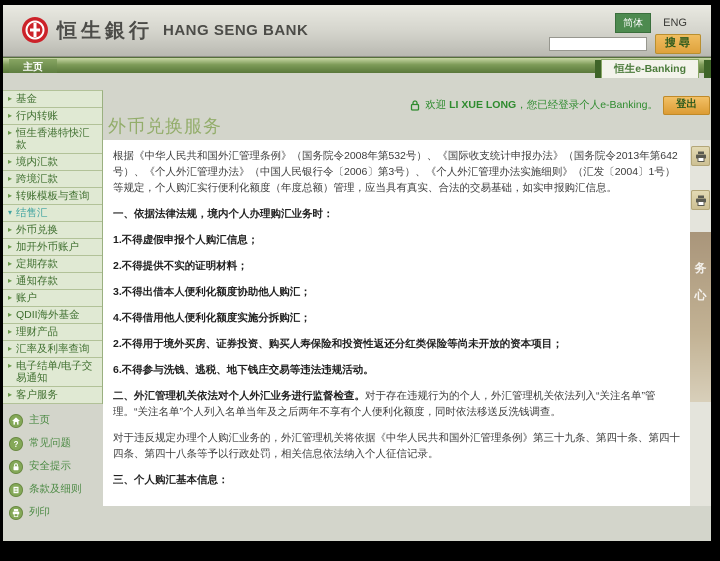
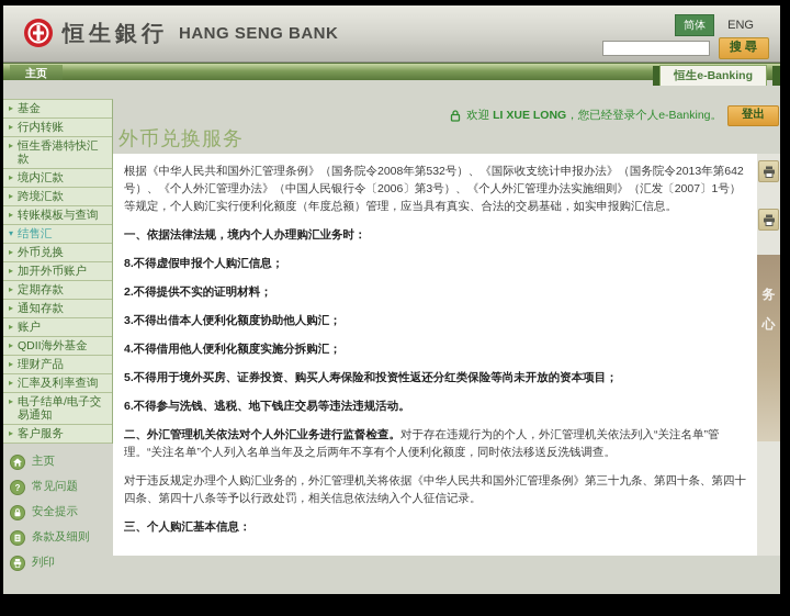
  恒生銀行
  HANG SENG BANK
  简体
  ENG
  搜尋
  主页
  恒生e-Banking
  ▸
  基金
  ▸
  行内转账
  ▸
  恒生香港特快汇款
  ▸
  境内汇款
  ▸
  跨境汇款
  ▸
  转账模板与查询
  ▾
  结售汇
  ▸
  外币兑换
  ▸
  加开外币账户
  ▸
  定期存款
  ▸
  通知存款
  ▸
  账户
  ▸
  QDII海外基金
  ▸
  理财产品
  ▸
  汇率及利率查询
  ▸
  电子结单/电子交易通知
  ▸
  客户服务
  主页
  ?
  常见问题
  安全提示
  条款及细则
  列印
  欢迎 LI XUE LONG，您已经登录个人e-Banking。
  登出
  外币兑换服务
- 根据《中华人民共和国外汇管理条例》（国务院令2008年第532号）、《国际收支统计申报办法》（国务院令2013年第642号）、《个人外汇管理办法》（中国人民银行令〔2006〕第3号）、《个人外汇管理办法实施细则》（汇发〔2004〕1号）等规定，个人购汇实行便利化额度（年度总额）管理，应当具有真实、合法的交易基础，如实申报购汇信息。
+ 根据《中华人民共和国外汇管理条例》（国务院令2008年第532号）、《国际收支统计申报办法》（国务院令2013年第642号）、《个人外汇管理办法》（中国人民银行令〔2006〕第3号）、《个人外汇管理办法实施细则》（汇发〔2007〕1号）等规定，个人购汇实行便利化额度（年度总额）管理，应当具有真实、合法的交易基础，如实申报购汇信息。
  一、依据法律法规，境内个人办理购汇业务时：
- 1.不得虚假申报个人购汇信息；
+ 8.不得虚假申报个人购汇信息；
  2.不得提供不实的证明材料；
  3.不得出借本人便利化额度协助他人购汇；
  4.不得借用他人便利化额度实施分拆购汇；
- 2.不得用于境外买房、证券投资、购买人寿保险和投资性返还分红类保险等尚未开放的资本项目；
+ 5.不得用于境外买房、证券投资、购买人寿保险和投资性返还分红类保险等尚未开放的资本项目；
  6.不得参与洗钱、逃税、地下钱庄交易等违法违规活动。
  二、外汇管理机关依法对个人外汇业务进行监督检查。对于存在违规行为的个人，外汇管理机关依法列入“关注名单”管理。“关注名单”个人列入名单当年及之后两年不享有个人便利化额度，同时依法移送反洗钱调查。
  对于违反规定办理个人购汇业务的，外汇管理机关将依据《中华人民共和国外汇管理条例》第三十九条、第四十条、第四十四条、第四十八条等予以行政处罚，相关信息依法纳入个人征信记录。
  三、个人购汇基本信息：
  务
  心
